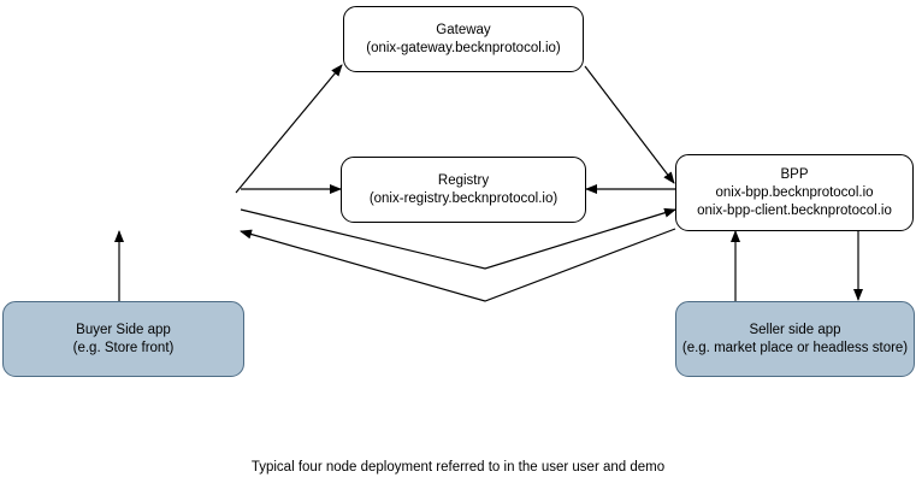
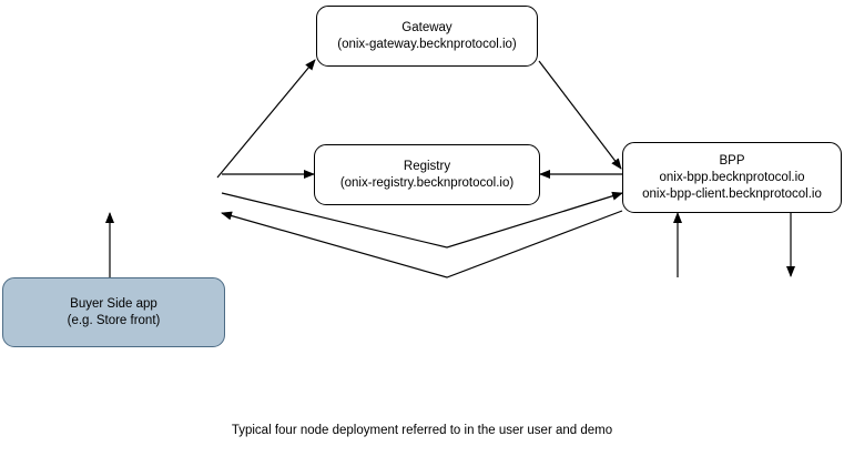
  Gateway
  (onix-gateway.becknprotocol.io)
  Registry
  (onix-registry.becknprotocol.io)
  BPP
  onix-bpp.becknprotocol.io
  onix-bpp-client.becknprotocol.io
  Buyer Side app
  (e.g. Store front)
- Seller side app
- (e.g. market place or headless store)
  Typical four node deployment referred to in the user user and demo
